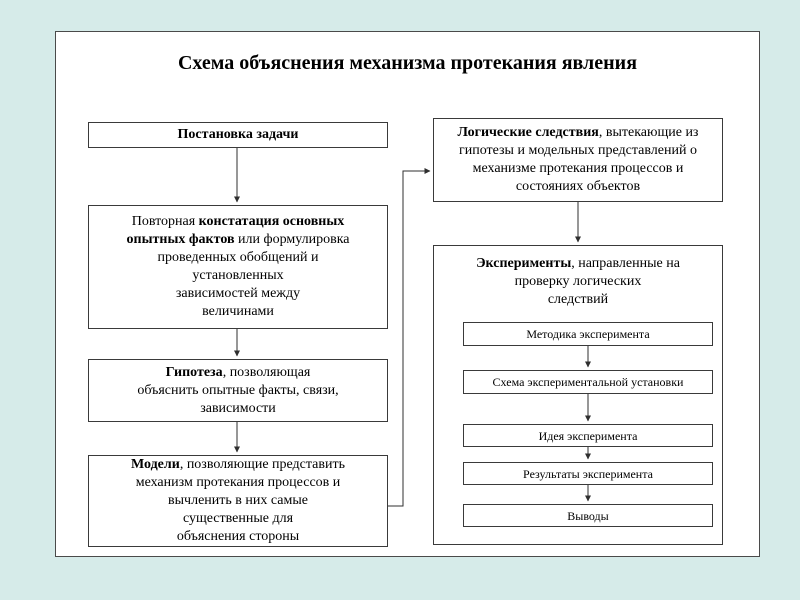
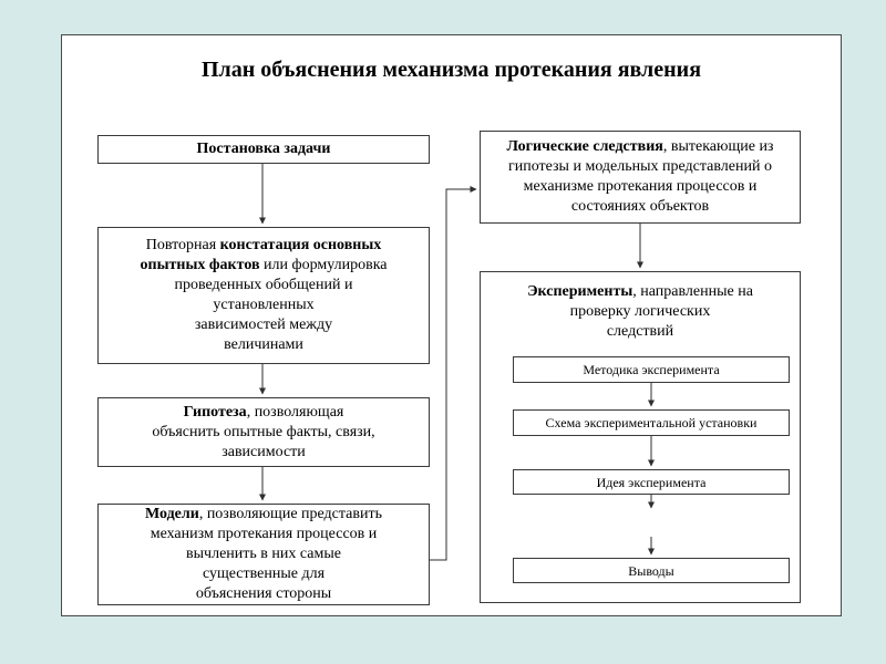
- Схема объяснения механизма протекания явления
+ План объяснения механизма протекания явления
  Постановка задачи
  Повторная констатация основных
  опытных фактов или формулировка
  проведенных обобщений и
  установленных
  зависимостей между
  величинами
  Гипотеза, позволяющая
  объяснить опытные факты, связи,
  зависимости
  Модели, позволяющие представить
  механизм протекания процессов и
  вычленить в них самые
  существенные для
  объяснения стороны
  Логические следствия, вытекающие из
  гипотезы и модельных представлений о
  механизме протекания процессов и
  состояниях объектов
  Эксперименты, направленные на
  проверку логических
  следствий
  Методика эксперимента
  Схема экспериментальной установки
  Идея эксперимента
- Результаты эксперимента
  Выводы
